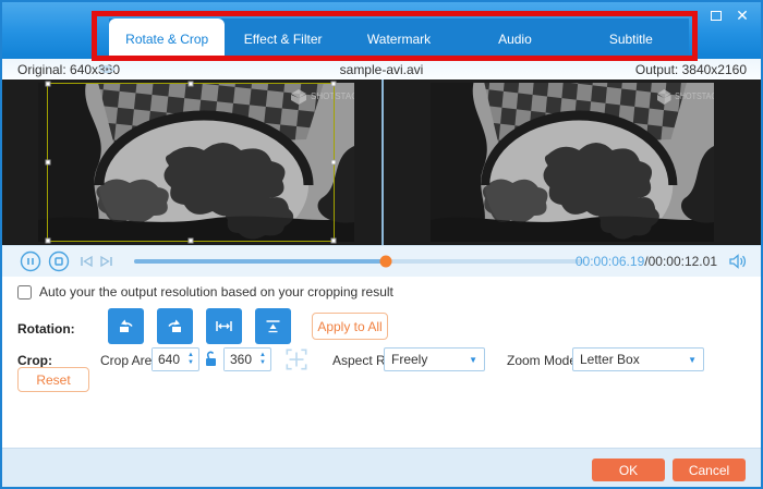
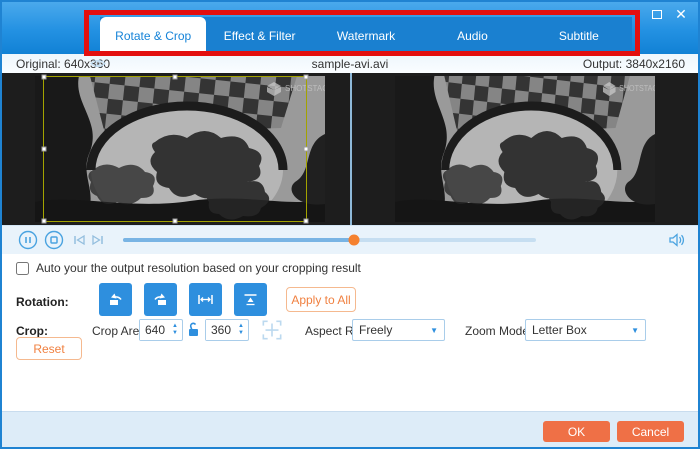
  ✕
  Rotate & Crop
  Effect & Filter
  Watermark
  Audio
  Subtitle
  Original: 640x30
  sample-avi.avi
  Output: 3840x2160
  SHOTSTA
  SHOTSTAC
- 00:00:06.19/00:00:12.01
  Auto your the output resolution based on your cropping result
  Rotation:
  Apply to All
  Crop:
  Crop Are
  640
  360
  Freely
  ▼
  Zoom Mod
  Letter Box
  ▼
  Reset
  OK
  Cancel
